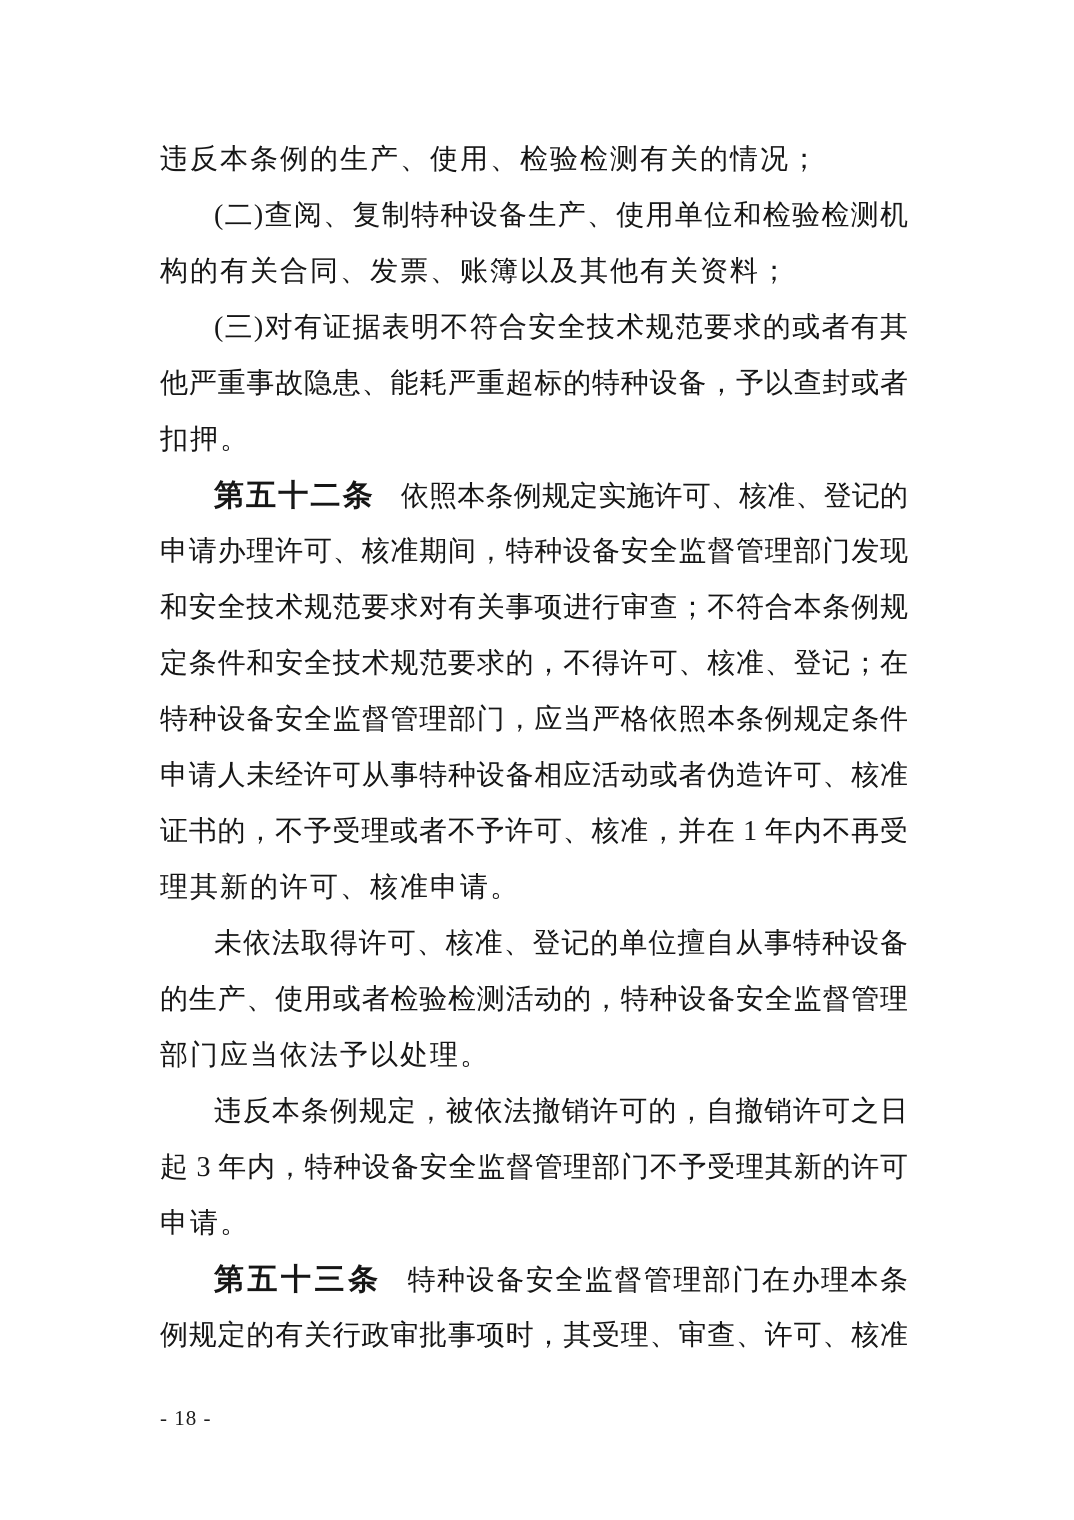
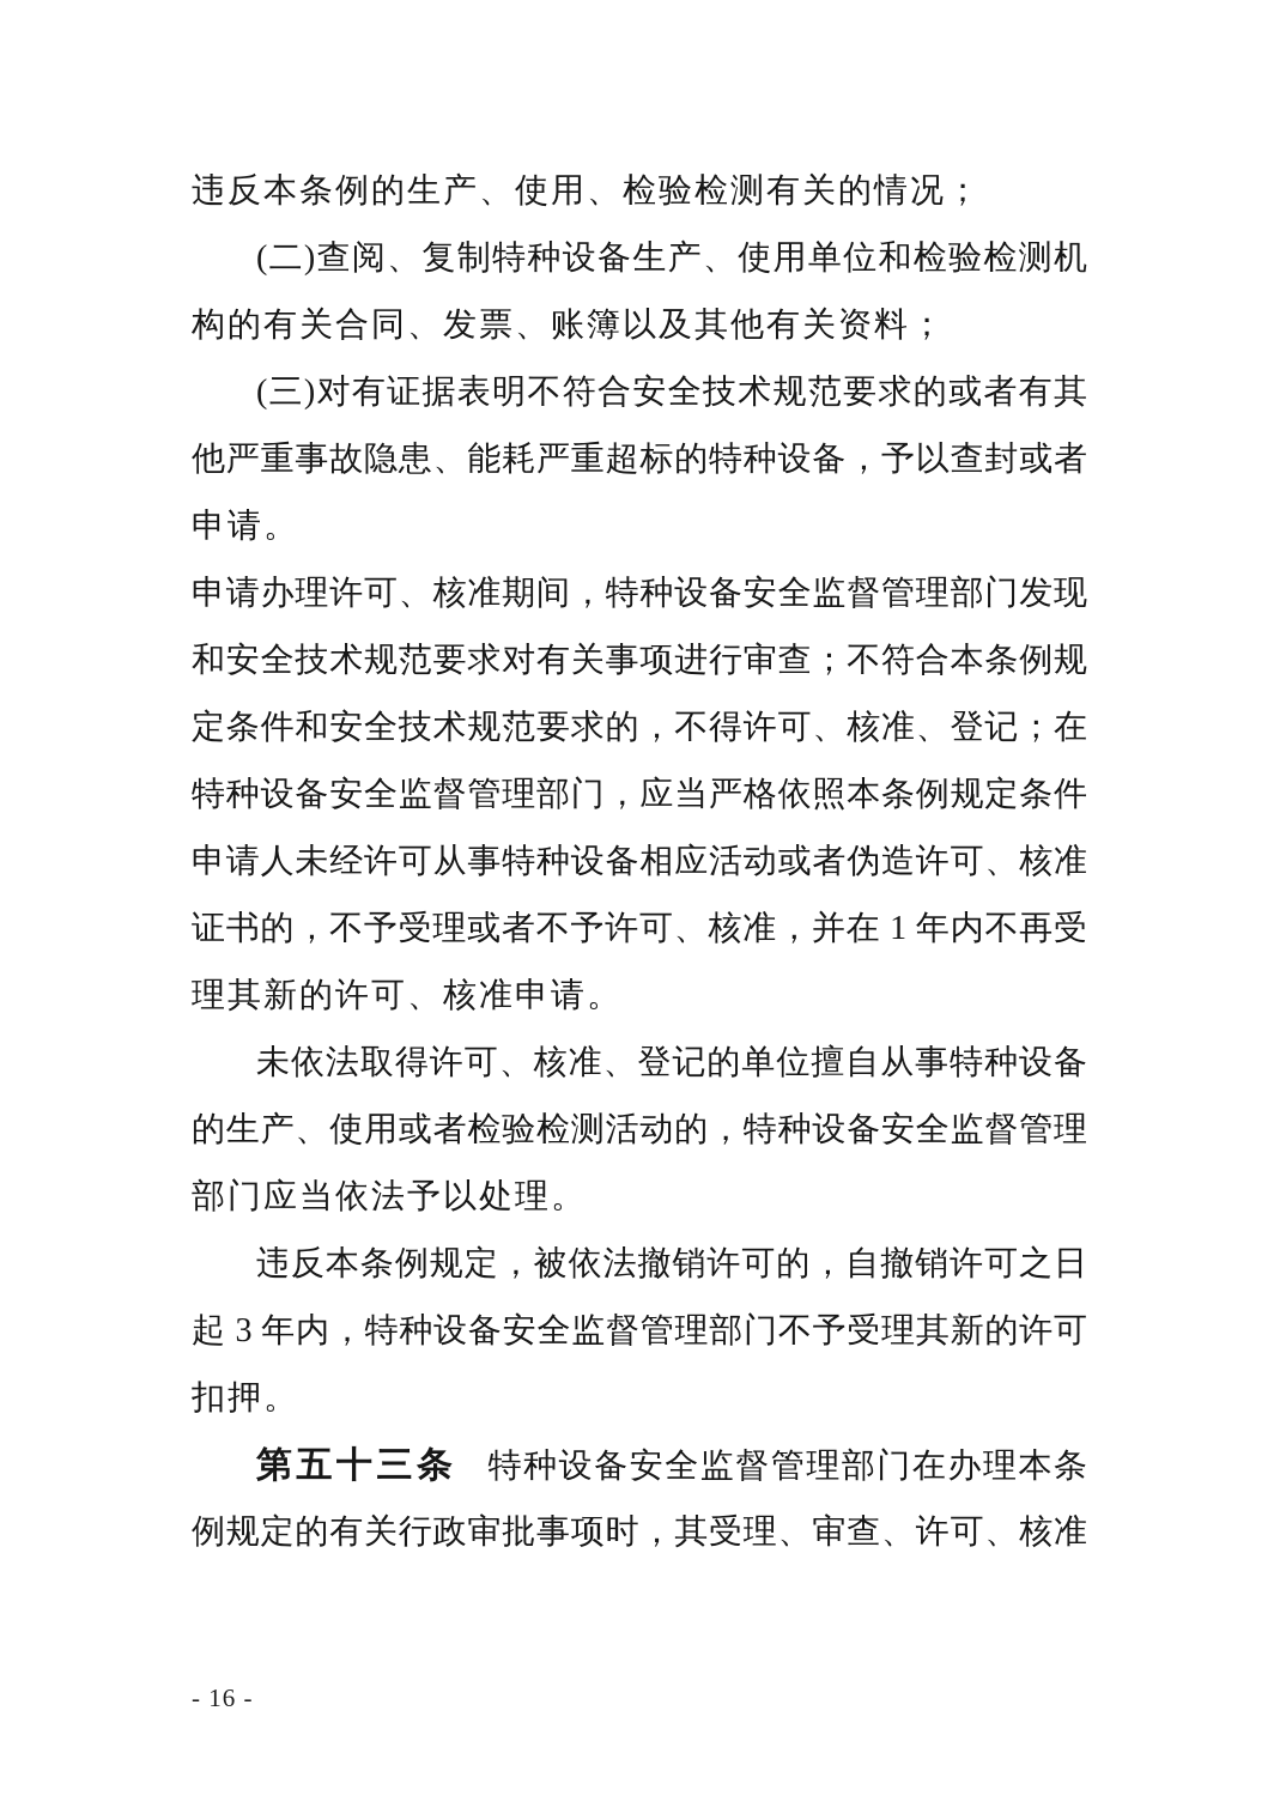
  违反本条例的生产、使用、检验检测有关的情况；
  (二)查阅、复制特种设备生产、使用单位和检验检测机
  构的有关合同、发票、账簿以及其他有关资料；
  (三)对有证据表明不符合安全技术规范要求的或者有其
  他严重事故隐患、能耗严重超标的特种设备，予以查封或者
- 扣押。
+ 申请。
- 第五十二条 依照本条例规定实施许可、核准、登记的
  申请办理许可、核准期间，特种设备安全监督管理部门发现
  和安全技术规范要求对有关事项进行审查；不符合本条例规
  定条件和安全技术规范要求的，不得许可、核准、登记；在
  特种设备安全监督管理部门，应当严格依照本条例规定条件
  申请人未经许可从事特种设备相应活动或者伪造许可、核准
  证书的，不予受理或者不予许可、核准，并在 1 年内不再受
  理其新的许可、核准申请。
  未依法取得许可、核准、登记的单位擅自从事特种设备
  的生产、使用或者检验检测活动的，特种设备安全监督管理
  部门应当依法予以处理。
  违反本条例规定，被依法撤销许可的，自撤销许可之日
  起 3 年内，特种设备安全监督管理部门不予受理其新的许可
- 申请。
+ 扣押。
  第五十三条 特种设备安全监督管理部门在办理本条
  例规定的有关行政审批事项时，其受理、审查、许可、核准
- - 18 -
+ - 16 -
